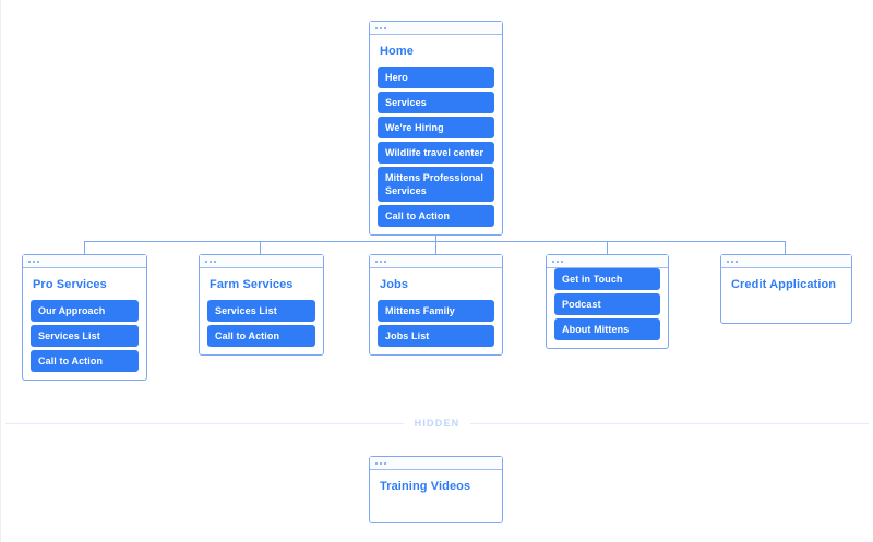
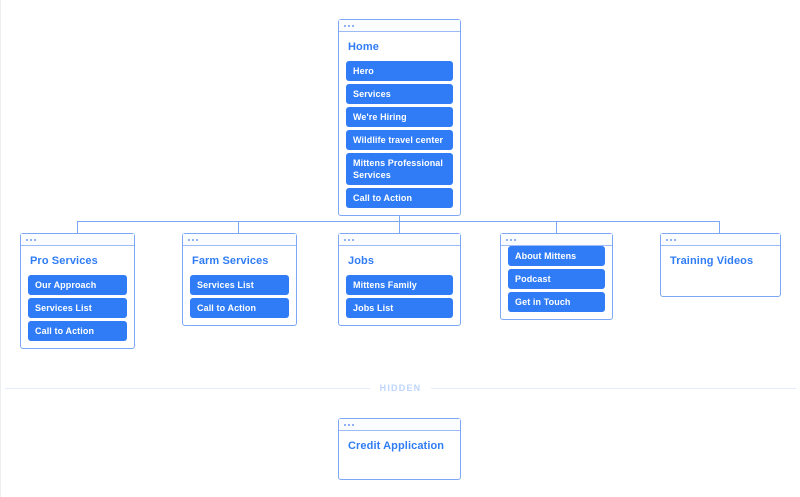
  Home
  Hero
  Services
  We're Hiring
  Wildlife travel center
  Mittens Professional Services
  Call to Action
  Pro Services
  Our Approach
  Services List
  Call to Action
  Farm Services
  Services List
  Call to Action
  Jobs
  Mittens Family
  Jobs List
- Get in Touch
+ About Mittens
  Podcast
- About Mittens
+ Get in Touch
- Credit Application
+ Training Videos
  HIDDEN
- Training Videos
+ Credit Application
